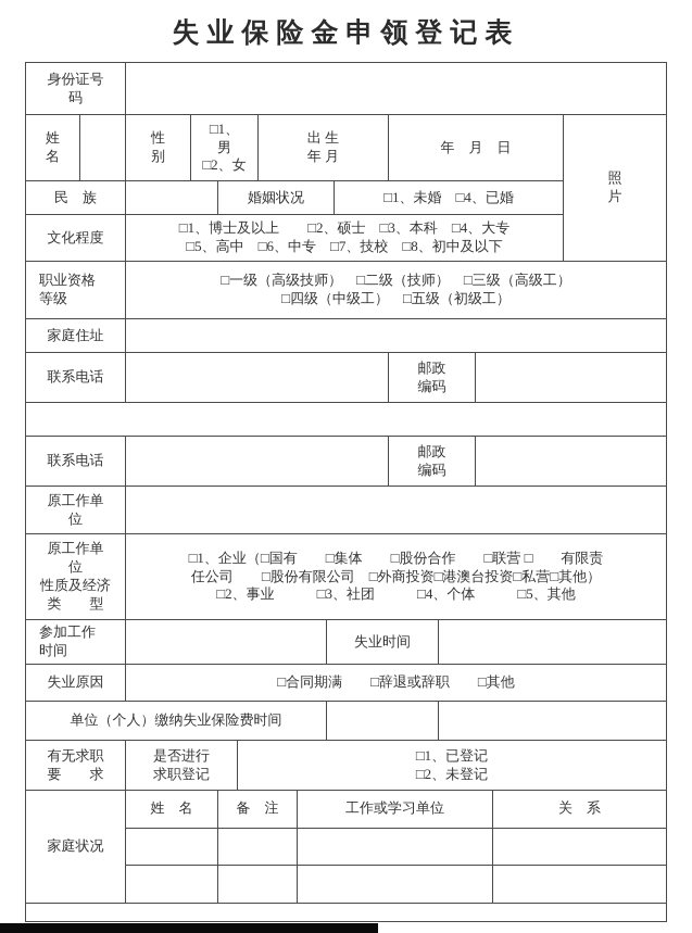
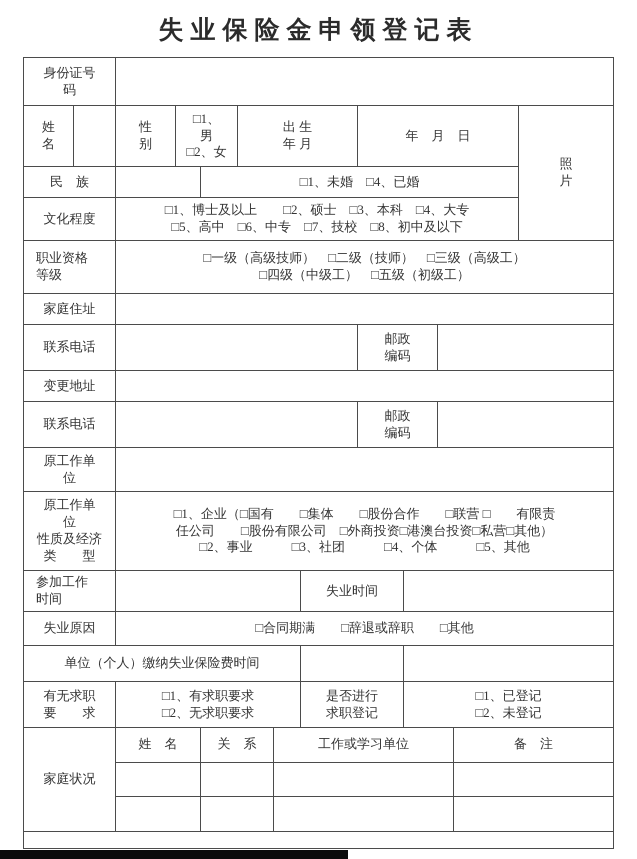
  失业保险金申领登记表
  身份证号
  码
  姓
  名
  性
  别
  □1、
  男
  □2、女
  出 生
  年 月
  年 月 日
  民 族
- 婚姻状况
  □1、未婚 □4、已婚
  文化程度
  □1、博士及以上 □2、硕士 □3、本科 □4、大专
  □5、高中 □6、中专 □7、技校 □8、初中及以下
  照
  片
  职业资格
  等级
  □一级（高级技师） □二级（技师） □三级（高级工）
  □四级（中级工） □五级（初级工）
  家庭住址
  联系电话
  邮政
  编码
+ 变更地址
  联系电话
  邮政
  编码
  原工作单
  位
  原工作单
  位
  性质及经济
  类 型
  □1、企业（□国有 □集体 □股份合作 □联营 □ 有限责
  任公司 □股份有限公司 □外商投资□港澳台投资□私营□其他）
  □2、事业 □3、社团 □4、个体 □5、其他
  参加工作
  时间
  失业时间
  失业原因
  □合同期满 □辞退或辞职 □其他
  单位（个人）缴纳失业保险费时间
  有无求职
  要 求
+ □1、有求职要求
+ □2、无求职要求
  是否进行
  求职登记
  □1、已登记
  □2、未登记
  家庭状况
  姓 名
- 备 注
+ 关 系
  工作或学习单位
- 关 系
+ 备 注
